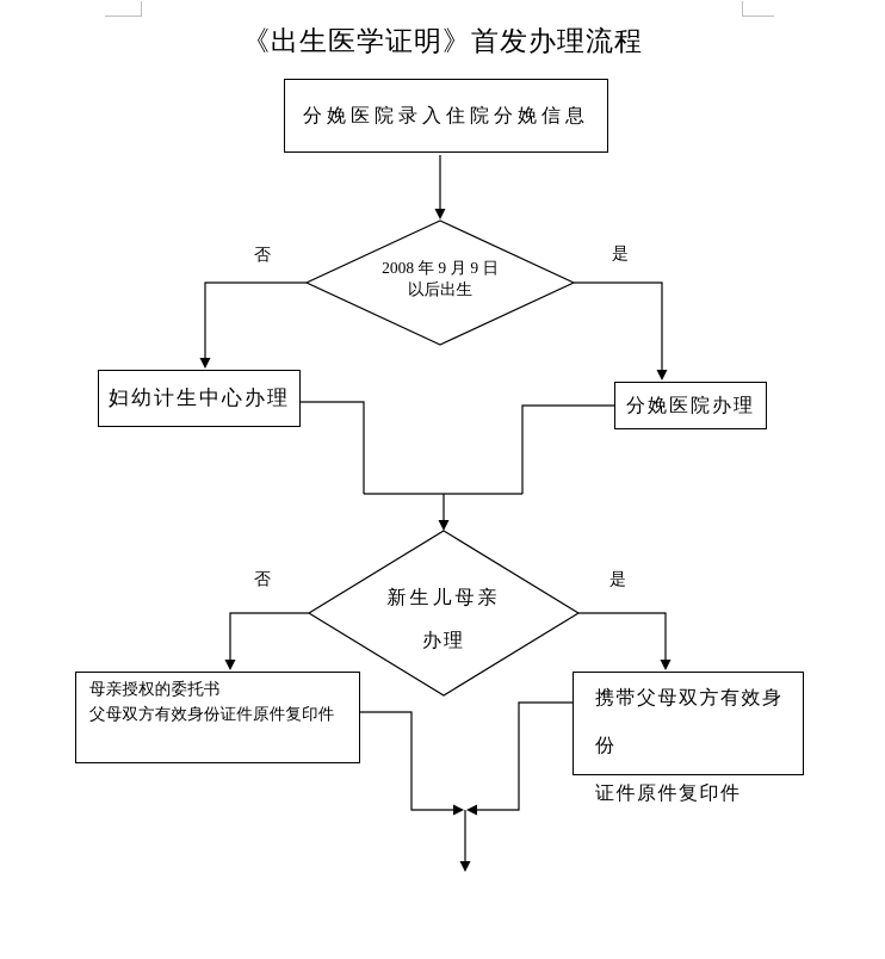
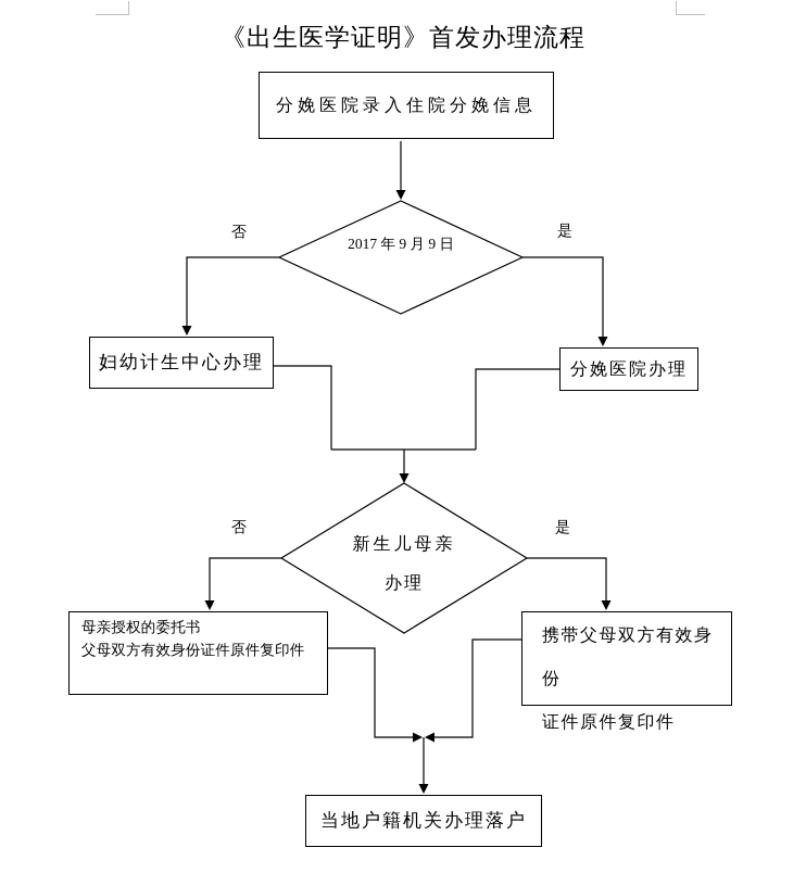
  《出生医学证明》首发办理流程
  分娩医院录入住院分娩信息
- 2008 年 9 月 9 日
+ 2017 年 9 月 9 日
- 以后出生
  否
  是
  妇幼计生中心办理
  分娩医院办理
  新生儿母亲
  办理
  否
  是
  母亲授权的委托书
  父母双方有效身份证件原件复印件
  携带父母双方有效身份
  证件原件复印件
+ 当地户籍机关办理落户
